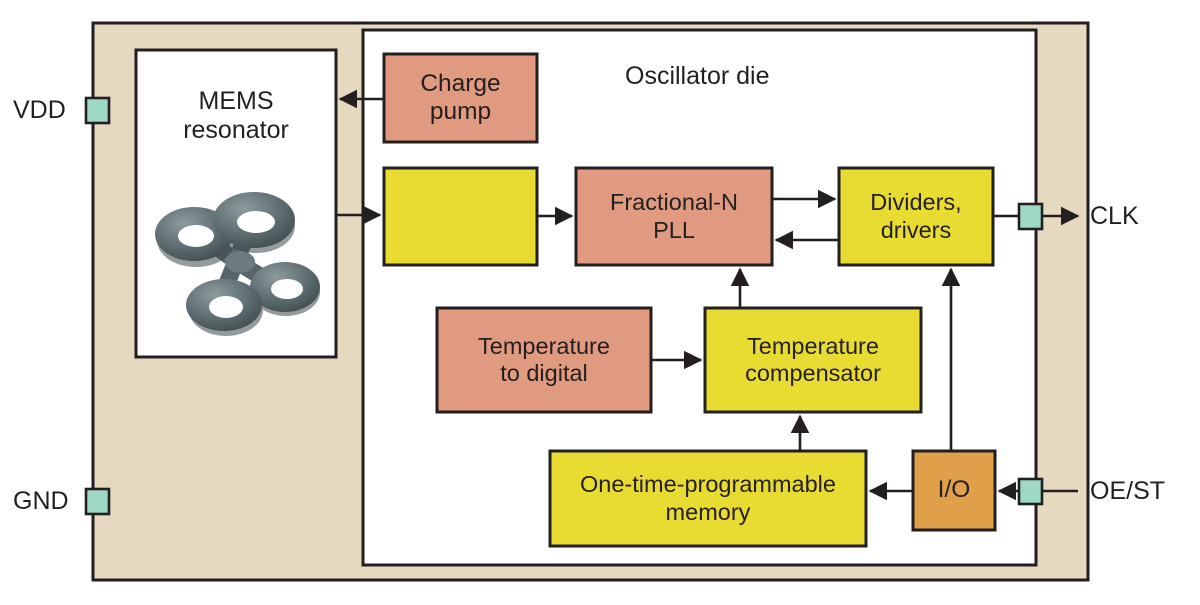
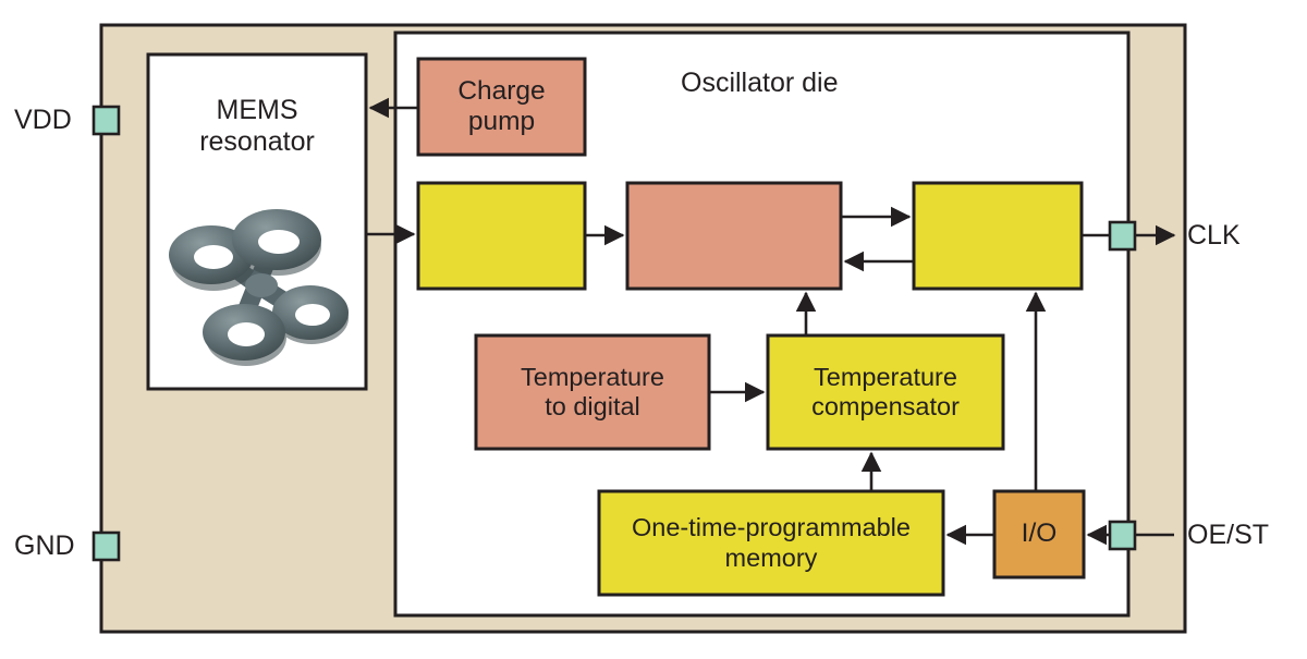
  Oscillator die
  MEMS
  resonator
  Charge
  pump
- Fractional-N
- PLL
- Dividers,
- drivers
  Temperature
  to digital
  Temperature
  compensator
  One-time-programmable
  memory
  I/O
  VDD
  GND
  CLK
  OE/ST
